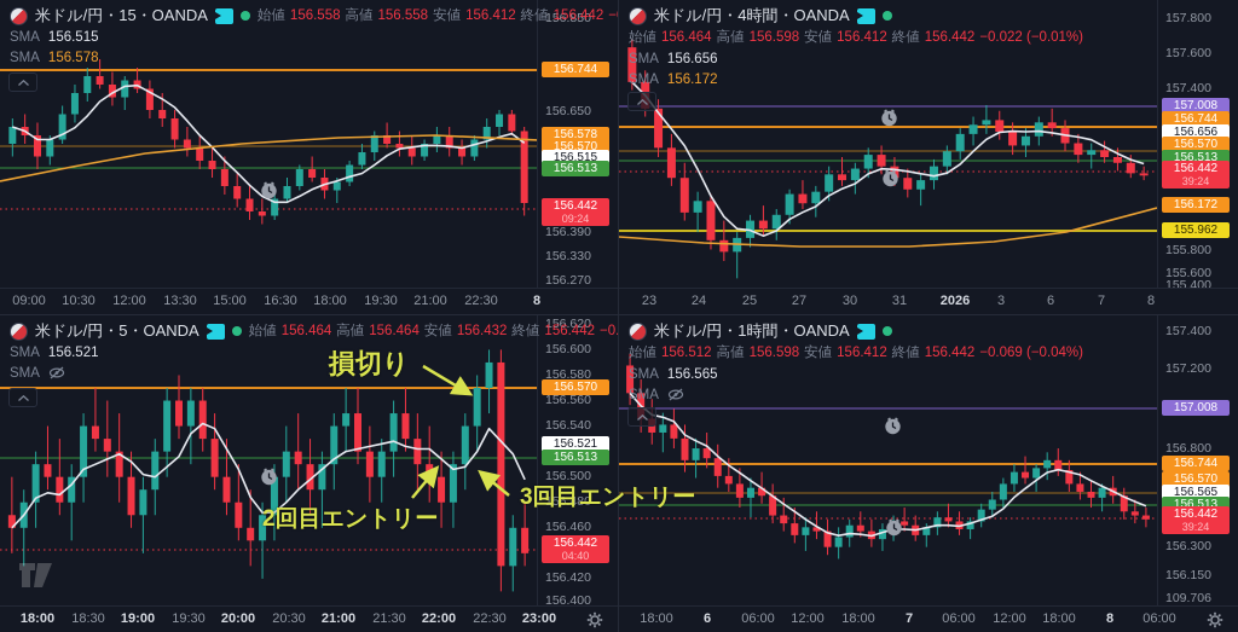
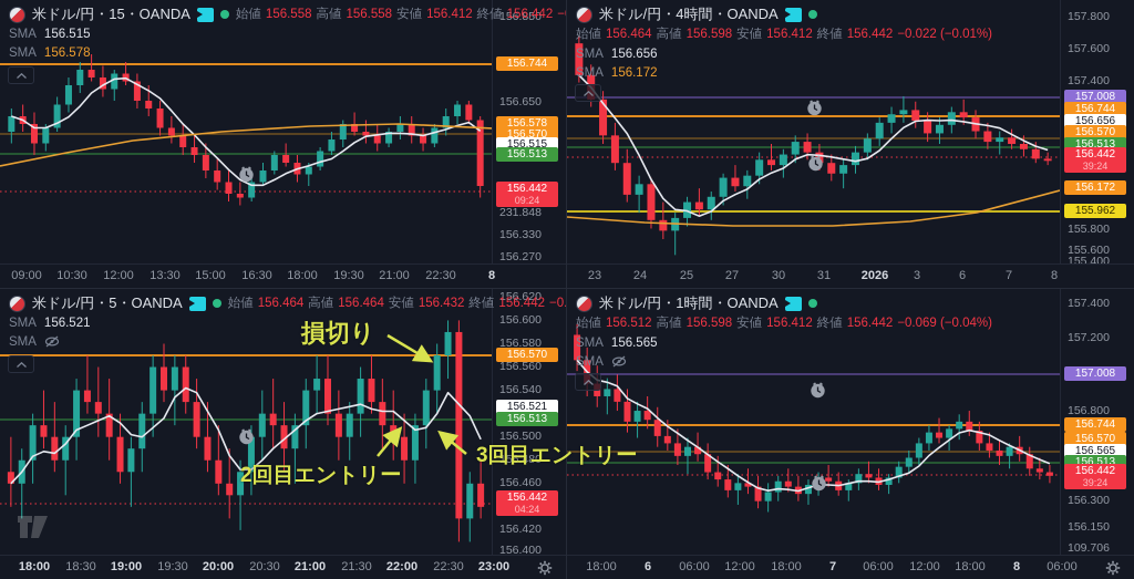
  米ドル/円・15・OANDA
  始値
  156.558
  高値
  156.558
  安値
  156.412
  終値
  156.442
  SMA
  156.515
  SMA
  156.578
  156.850
  156.650
- 156.390
+ 231.848
  156.330
  156.270
  156.744
  156.578
  156.570
  156.515
  156.513
  156.442
  09:24
  09:00
  10:30
  12:00
  13:30
  15:00
  16:30
  18:00
  19:30
  21:00
  22:30
  8
  米ドル/円・4時間・OANDA
  始値
  156.464
  高値
  156.598
  安値
  156.412
  終値
  156.442
  −0.022 (−0.01%)
  SMA
  156.656
  SMA
  156.172
  157.800
  157.600
  157.400
  155.800
  155.600
  155.400
  157.008
  156.744
  156.656
  156.570
  156.513
  156.442
  39:24
  156.172
  155.962
  23
  24
  25
  27
  30
  31
  2026
  3
  6
  7
  8
  米ドル/円・5・OANDA
  始値
  156.464
  高値
  156.464
  安値
  156.432
  終値
  156.442
  SMA
  156.521
  SMA
  156.620
  156.600
  156.580
  156.560
  156.540
  156.500
  156.480
  156.460
  156.420
  156.400
  156.570
  156.521
  156.513
  156.442
- 04:40
+ 04:24
  18:00
  18:30
  19:00
  19:30
  20:00
  20:30
  21:00
  21:30
  22:00
  22:30
  23:00
  米ドル/円・1時間・OANDA
  始値
  156.512
  高値
  156.598
  安値
  156.412
  終値
  156.442
  −0.069 (−0.04%)
  SMA
  156.565
  SMA
  157.400
  157.200
  156.800
  156.300
  156.150
  109.706
  157.008
  156.744
  156.570
  156.565
  156.513
  156.442
  39:24
  18:00
  6
  06:00
  12:00
  18:00
  7
  06:00
  12:00
  18:00
  8
  06:00
  損切り
  2回目エントリー
  3回目エントリー
